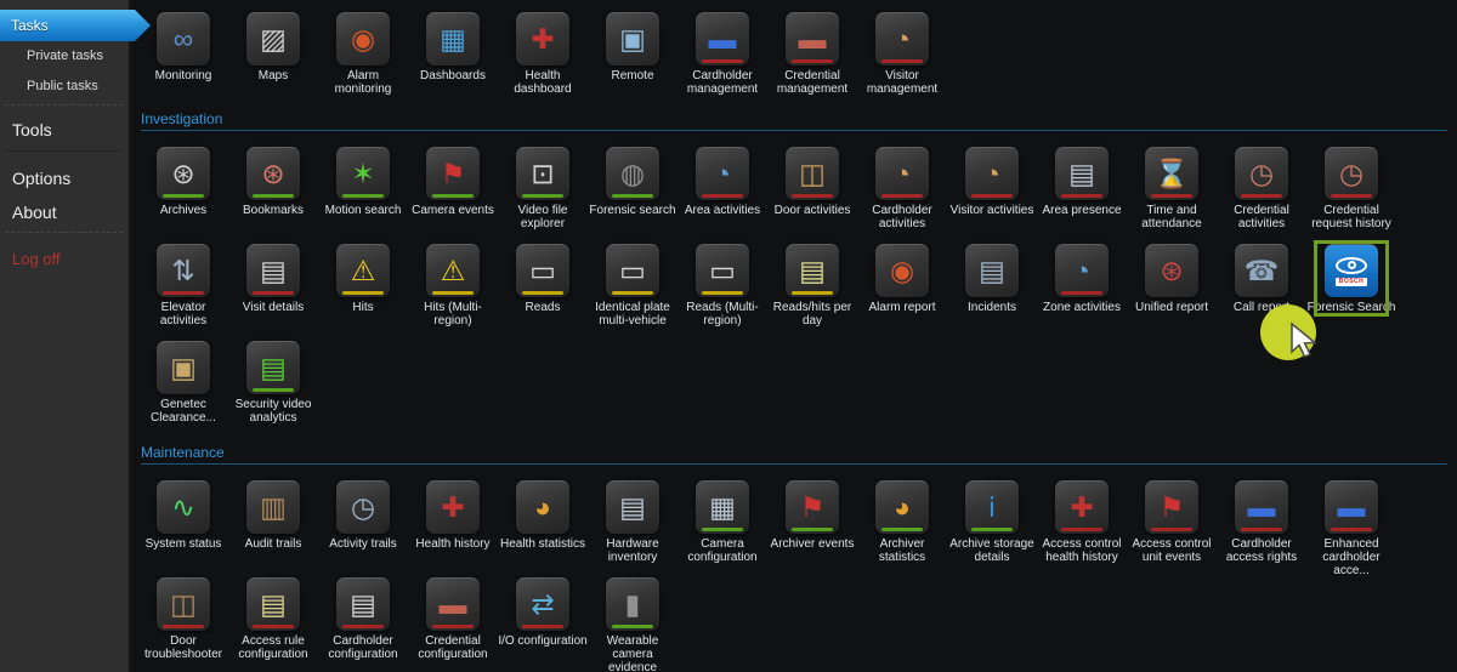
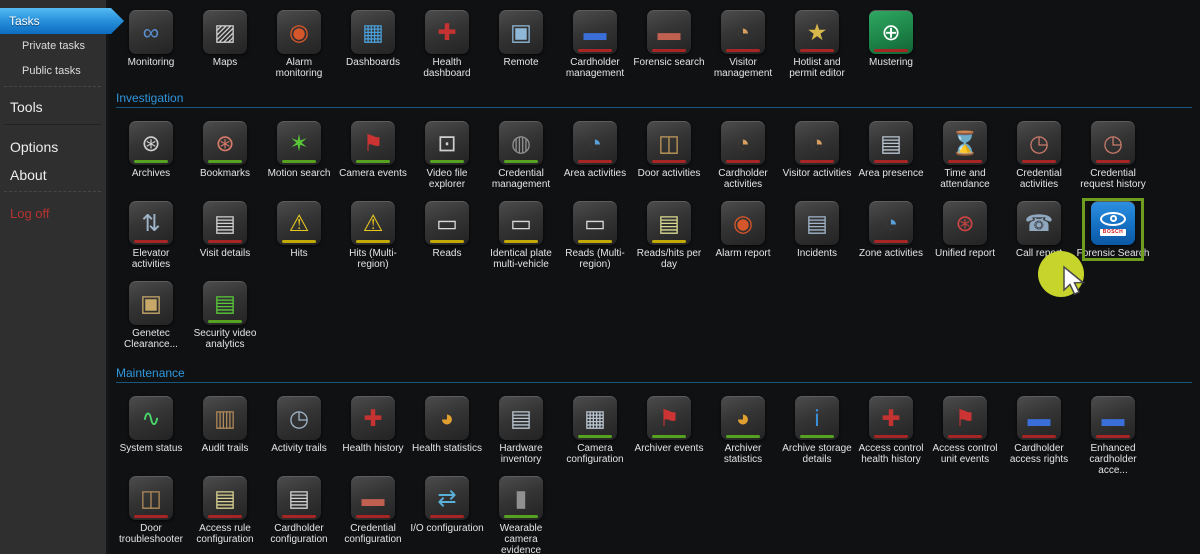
  Tasks
  Private tasks
  Public tasks
  Tools
  Options
  About
  Log off
  ∞
  Monitoring
  ▨
  Maps
  ◉
  Alarm monitoring
  ▦
  Dashboards
  ✚
  Health dashboard
  ▣
  Remote
  ▬
  Cardholder management
  ▬
- Credential management
+ Forensic search
  ◔
  Visitor management
+ ★
+ Hotlist and permit editor
+ ⊕
+ Mustering
  Investigation
  ⊛
  Archives
  ⊛
  Bookmarks
  ✶
  Motion search
  ⚑
  Camera events
  ⊡
  Video file explorer
  ◍
- Forensic search
+ Credential management
  ◔
  Area activities
  ◫
  Door activities
  ◔
  Cardholder activities
  ◔
  Visitor activities
  ▤
  Area presence
  ⌛
  Time and attendance
  ◷
  Credential activities
  ◷
  Credential request history
  ⇅
  Elevator activities
  ▤
  Visit details
  ⚠
  Hits
  ⚠
  Hits (Multi-region)
  ▭
  Reads
  ▭
  Identical plate multi-vehicle
  ▭
  Reads (Multi-region)
  ▤
  Reads/hits per day
  ◉
  Alarm report
  ▤
  Incidents
  ◔
  Zone activities
  ⊛
  Unified report
  ☎
  Call rep
  Forensic Search
  ▣
  Genetec Clearance...
  ▤
  Security video analytics
  Maintenance
  ∿
  System status
  ▥
  Audit trails
  ◷
  Activity trails
  ✚
  Health history
  ◕
  Health statistics
  ▤
  Hardware inventory
  ▦
  Camera configuration
  ⚑
  Archiver events
  ◕
  Archiver statistics
  ℹ
  Archive storage details
  ✚
  Access control health history
  ⚑
  Access control unit events
  ▬
  Cardholder access rights
  ▬
  Enhanced cardholder acce...
  ◫
  Door troubleshooter
  ▤
  Access rule configuration
  ▤
  Cardholder configuration
  ▬
  Credential configuration
  ⇄
  I/O configuration
  ▮
  Wearable camera evidence
